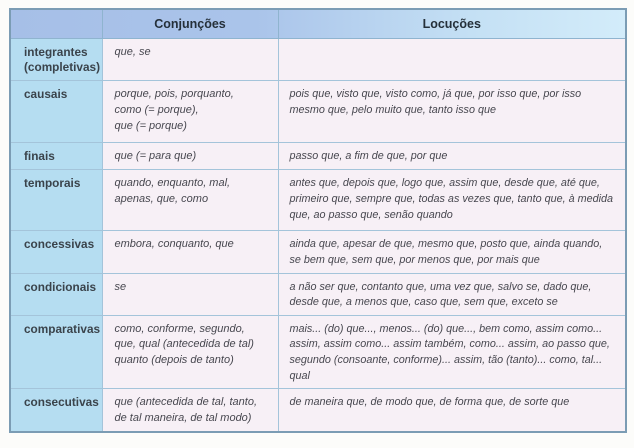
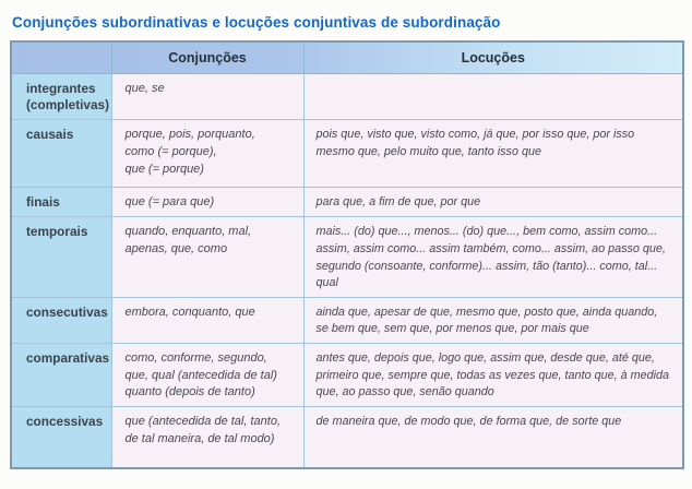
+ Conjunções subordinativas e locuções conjuntivas de subordinação
  	Conjunções	Locuções
  integrantes (completivas)	que, se
  causais	porque, pois, porquanto, como (= porque), que (= porque)	pois que, visto que, visto como, já que, por isso que, por isso mesmo que, pelo muito que, tanto isso que
- finais	que (= para que)	passo que, a fim de que, por que
+ finais	que (= para que)	para que, a fim de que, por que
- temporais	quando, enquanto, mal, apenas, que, como	antes que, depois que, logo que, assim que, desde que, até que, primeiro que, sempre que, todas as vezes que, tanto que, à medida que, ao passo que, senão quando
+ temporais	quando, enquanto, mal, apenas, que, como	mais... (do) que..., menos... (do) que..., bem como, assim como... assim, assim como... assim também, como... assim, ao passo que, segundo (consoante, conforme)... assim, tão (tanto)... como, tal... qual
- concessivas	embora, conquanto, que	ainda que, apesar de que, mesmo que, posto que, ainda quando, se bem que, sem que, por menos que, por mais que
+ consecutivas	embora, conquanto, que	ainda que, apesar de que, mesmo que, posto que, ainda quando, se bem que, sem que, por menos que, por mais que
- condicionais	se	a não ser que, contanto que, uma vez que, salvo se, dado que, desde que, a menos que, caso que, sem que, exceto se
- comparativas	como, conforme, segundo, que, qual (antecedida de tal) quanto (depois de tanto)	mais... (do) que..., menos... (do) que..., bem como, assim como... assim, assim como... assim também, como... assim, ao passo que, segundo (consoante, conforme)... assim, tão (tanto)... como, tal... qual
+ comparativas	como, conforme, segundo, que, qual (antecedida de tal) quanto (depois de tanto)	antes que, depois que, logo que, assim que, desde que, até que, primeiro que, sempre que, todas as vezes que, tanto que, à medida que, ao passo que, senão quando
- consecutivas	que (antecedida de tal, tanto, de tal maneira, de tal modo)	de maneira que, de modo que, de forma que, de sorte que
+ concessivas	que (antecedida de tal, tanto, de tal maneira, de tal modo)	de maneira que, de modo que, de forma que, de sorte que
